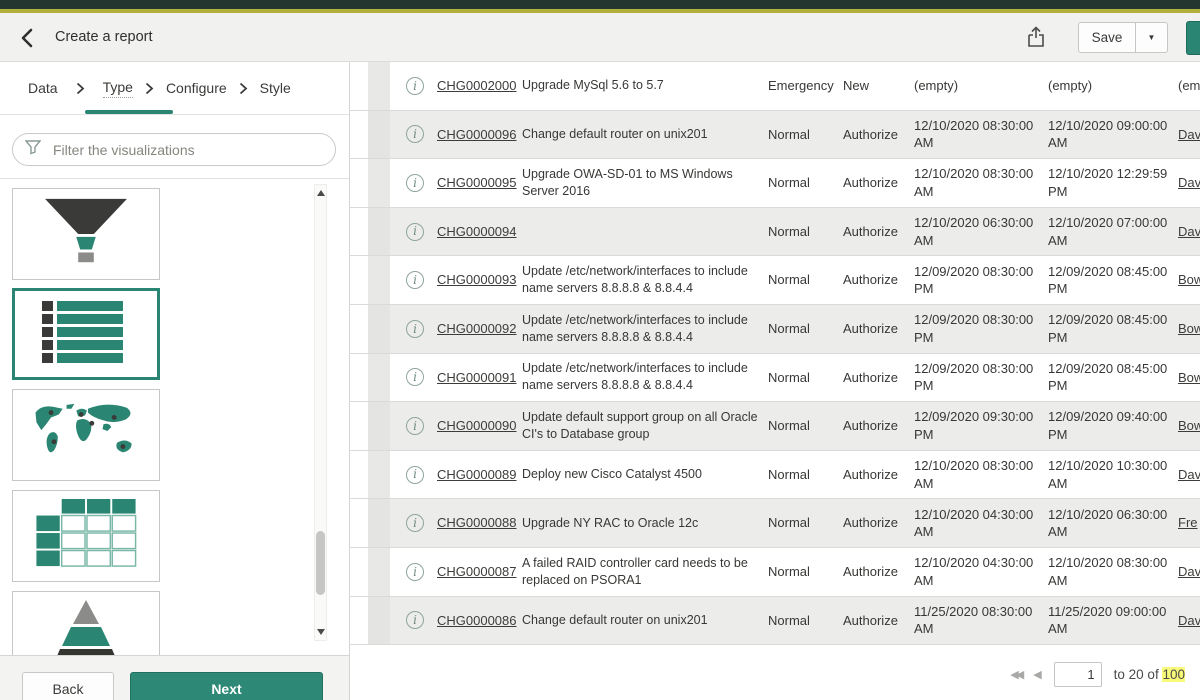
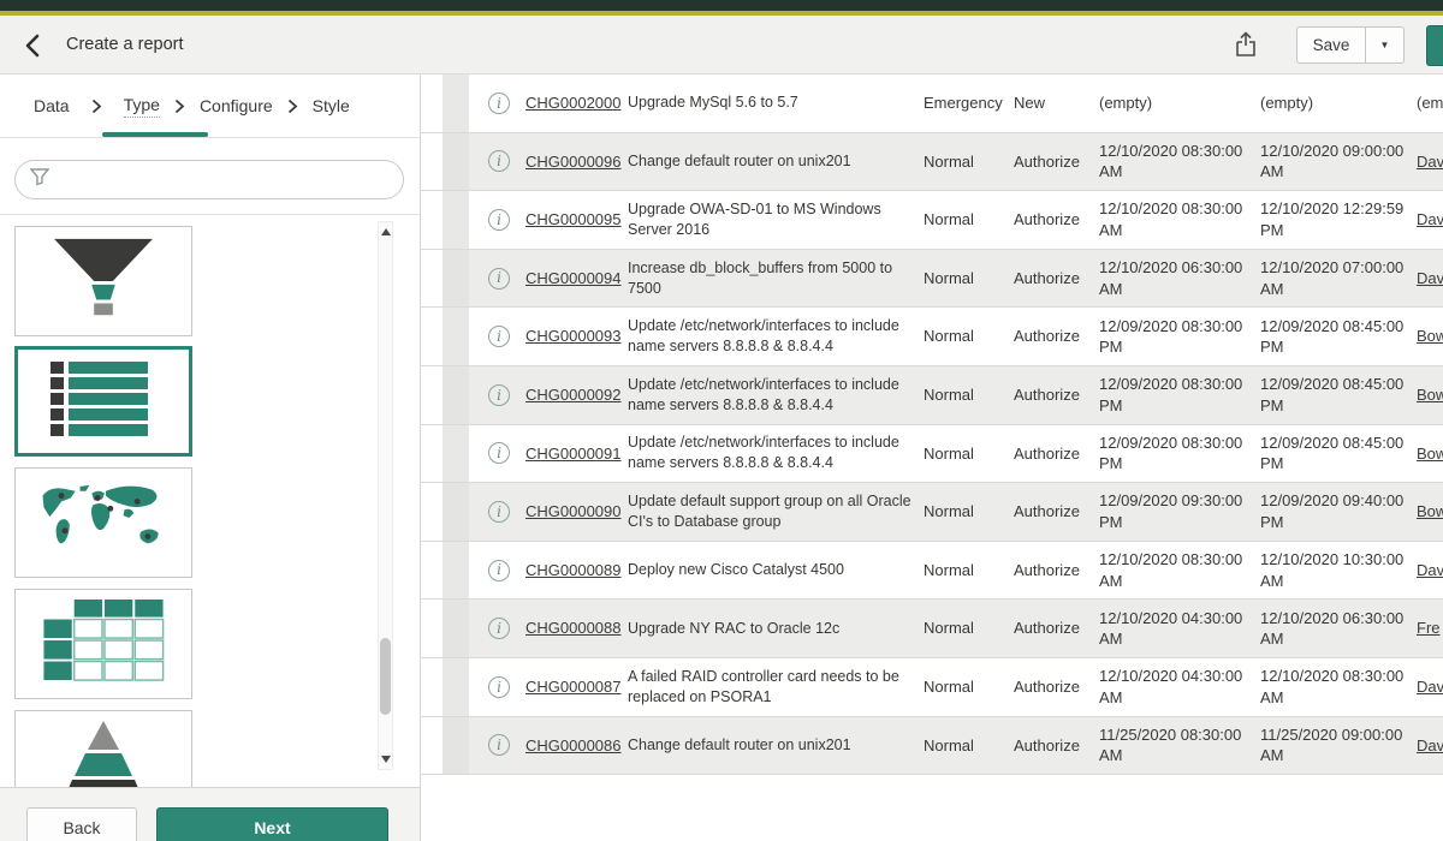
  Create a report
  Save
  ▼
  Data
  Type
  Configure
  Style
- Filter the visualizations
  Back
  Next
  i
  CHG0002000
  Upgrade MySql 5.6 to 5.7
  Emergency
  New
  (empty)
  (empty)
  (em
  i
  CHG0000096
  Change default router on unix201
  Normal
  Authorize
  12/10/2020 08:30:00 AM
  12/10/2020 09:00:00 AM
  Dav
  i
  CHG0000095
  Upgrade OWA-SD-01 to MS Windows Server 2016
  Normal
  Authorize
  12/10/2020 08:30:00 AM
  12/10/2020 12:29:59 PM
  Dav
  i
  CHG0000094
+ Increase db_block_buffers from 5000 to 7500
  Normal
  Authorize
  12/10/2020 06:30:00 AM
  12/10/2020 07:00:00 AM
  Dav
  i
  CHG0000093
  Update /etc/network/interfaces to include name servers 8.8.8.8 & 8.8.4.4
  Normal
  Authorize
  12/09/2020 08:30:00 PM
  12/09/2020 08:45:00 PM
  Bow
  i
  CHG0000092
  Update /etc/network/interfaces to include name servers 8.8.8.8 & 8.8.4.4
  Normal
  Authorize
  12/09/2020 08:30:00 PM
  12/09/2020 08:45:00 PM
  Bow
  i
  CHG0000091
  Update /etc/network/interfaces to include name servers 8.8.8.8 & 8.8.4.4
  Normal
  Authorize
  12/09/2020 08:30:00 PM
  12/09/2020 08:45:00 PM
  Bow
  i
  CHG0000090
  Update default support group on all Oracle CI's to Database group
  Normal
  Authorize
  12/09/2020 09:30:00 PM
  12/09/2020 09:40:00 PM
  Bow
  i
  CHG0000089
  Deploy new Cisco Catalyst 4500
  Normal
  Authorize
  12/10/2020 08:30:00 AM
  12/10/2020 10:30:00 AM
  Dav
  i
  CHG0000088
  Upgrade NY RAC to Oracle 12c
  Normal
  Authorize
  12/10/2020 04:30:00 AM
  12/10/2020 06:30:00 AM
  Fre
  i
  CHG0000087
  A failed RAID controller card needs to be replaced on PSORA1
  Normal
  Authorize
  12/10/2020 04:30:00 AM
  12/10/2020 08:30:00 AM
  Dav
  i
  CHG0000086
  Change default router on unix201
  Normal
  Authorize
  11/25/2020 08:30:00 AM
  11/25/2020 09:00:00 AM
  Dav
- ◀◀
- ◀
- 1
- to 20 of 100
